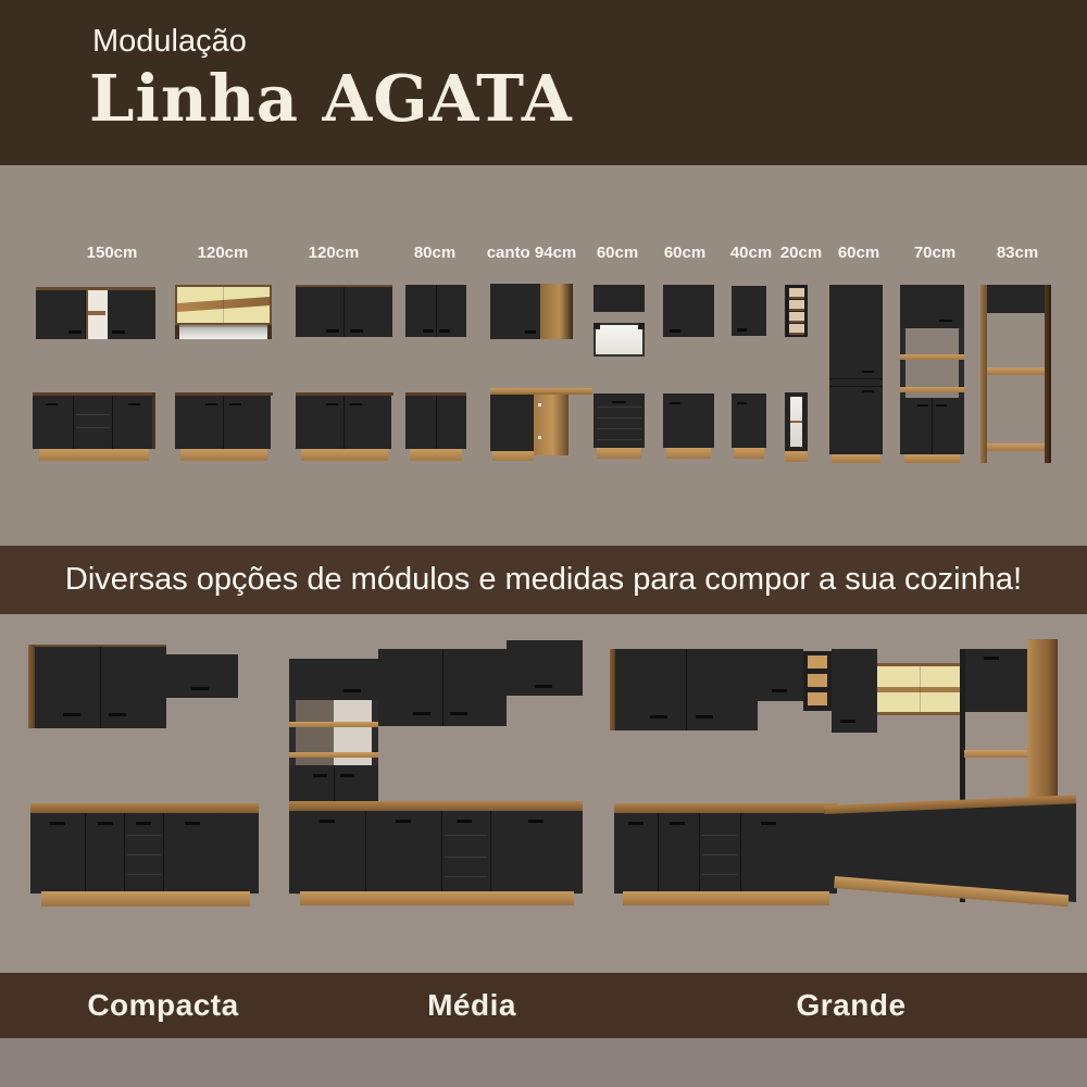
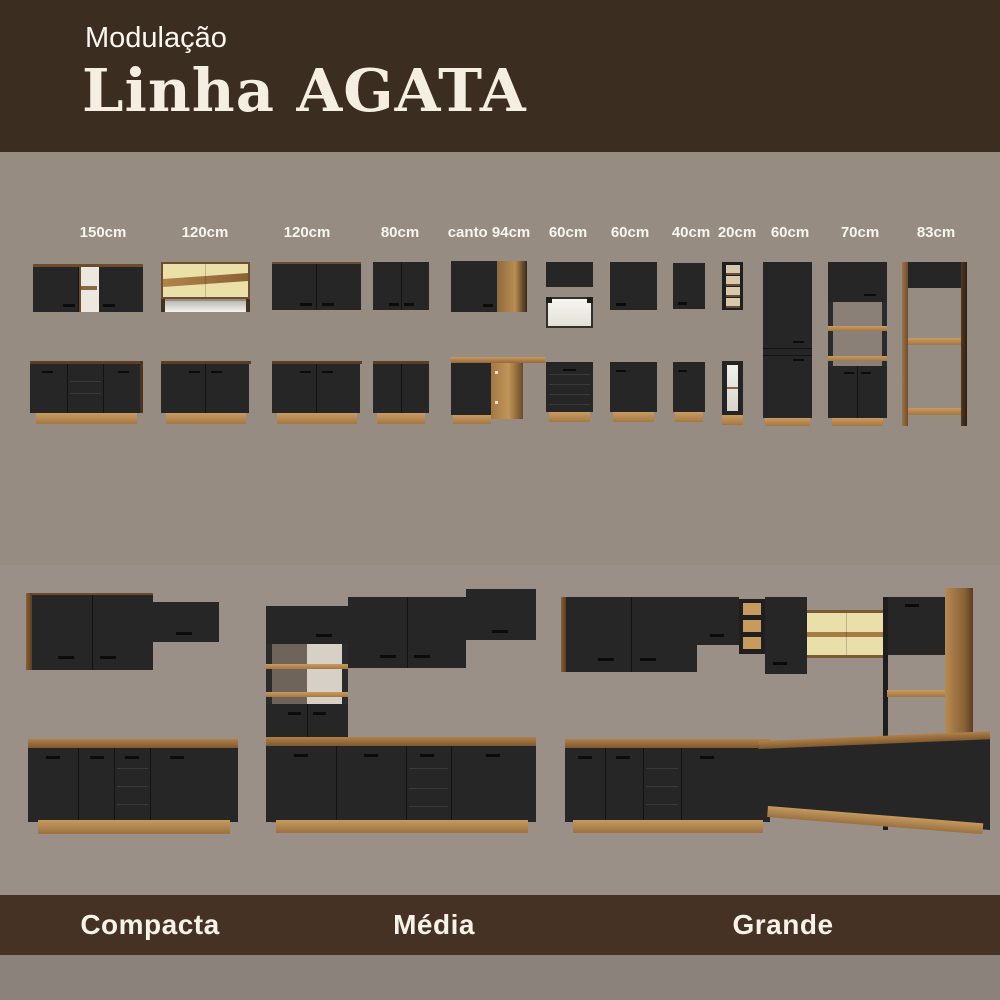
  Modulação
  Linha AGATA
  150cm
  120cm
  120cm
  80cm
  canto 94cm
  60cm
  60cm
  40cm
  20cm
  60cm
  70cm
  83cm
- Diversas opções de módulos e medidas para compor a sua cozinha!
  Compacta
  Média
  Grande
